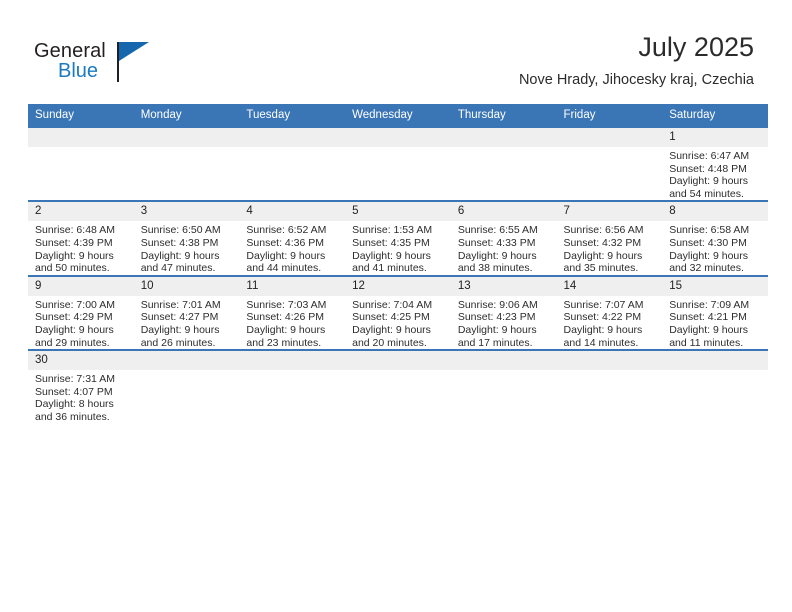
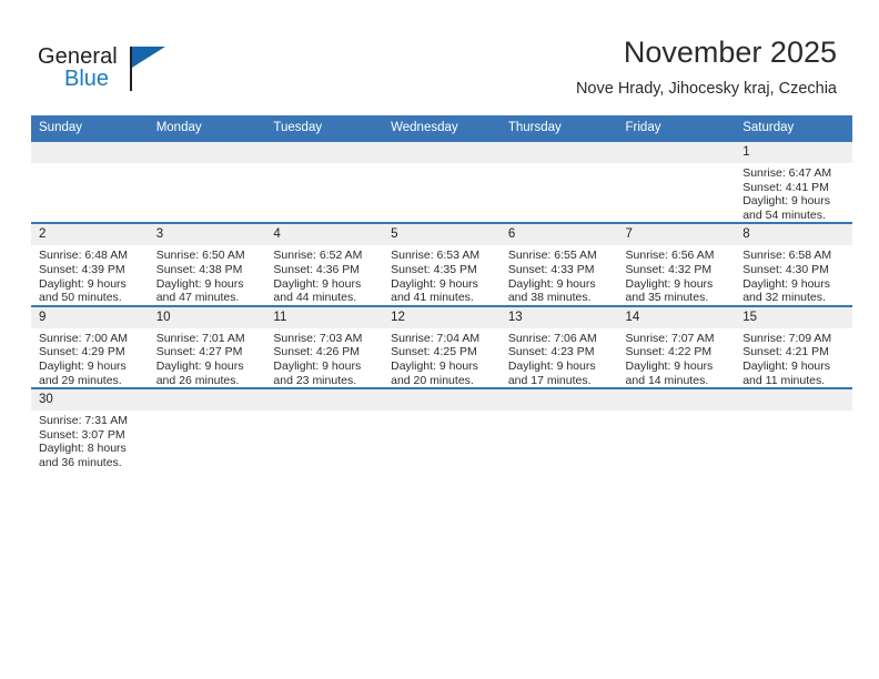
  General
  Blue
- July 2025
+ November 2025
  Nove Hrady, Jihocesky kraj, Czechia
  Sunday	Monday	Tuesday	Wednesday	Thursday	Friday	Saturday
- 						1Sunrise: 6:47 AMSunset: 4:48 PMDaylight: 9 hoursand 54 minutes.
+ 						1Sunrise: 6:47 AMSunset: 4:41 PMDaylight: 9 hoursand 54 minutes.
- 2Sunrise: 6:48 AMSunset: 4:39 PMDaylight: 9 hoursand 50 minutes.	3Sunrise: 6:50 AMSunset: 4:38 PMDaylight: 9 hoursand 47 minutes.	4Sunrise: 6:52 AMSunset: 4:36 PMDaylight: 9 hoursand 44 minutes.	5Sunrise: 1:53 AMSunset: 4:35 PMDaylight: 9 hoursand 41 minutes.	6Sunrise: 6:55 AMSunset: 4:33 PMDaylight: 9 hoursand 38 minutes.	7Sunrise: 6:56 AMSunset: 4:32 PMDaylight: 9 hoursand 35 minutes.	8Sunrise: 6:58 AMSunset: 4:30 PMDaylight: 9 hoursand 32 minutes.
+ 2Sunrise: 6:48 AMSunset: 4:39 PMDaylight: 9 hoursand 50 minutes.	3Sunrise: 6:50 AMSunset: 4:38 PMDaylight: 9 hoursand 47 minutes.	4Sunrise: 6:52 AMSunset: 4:36 PMDaylight: 9 hoursand 44 minutes.	5Sunrise: 6:53 AMSunset: 4:35 PMDaylight: 9 hoursand 41 minutes.	6Sunrise: 6:55 AMSunset: 4:33 PMDaylight: 9 hoursand 38 minutes.	7Sunrise: 6:56 AMSunset: 4:32 PMDaylight: 9 hoursand 35 minutes.	8Sunrise: 6:58 AMSunset: 4:30 PMDaylight: 9 hoursand 32 minutes.
- 9Sunrise: 7:00 AMSunset: 4:29 PMDaylight: 9 hoursand 29 minutes.	10Sunrise: 7:01 AMSunset: 4:27 PMDaylight: 9 hoursand 26 minutes.	11Sunrise: 7:03 AMSunset: 4:26 PMDaylight: 9 hoursand 23 minutes.	12Sunrise: 7:04 AMSunset: 4:25 PMDaylight: 9 hoursand 20 minutes.	13Sunrise: 9:06 AMSunset: 4:23 PMDaylight: 9 hoursand 17 minutes.	14Sunrise: 7:07 AMSunset: 4:22 PMDaylight: 9 hoursand 14 minutes.	15Sunrise: 7:09 AMSunset: 4:21 PMDaylight: 9 hoursand 11 minutes.
+ 9Sunrise: 7:00 AMSunset: 4:29 PMDaylight: 9 hoursand 29 minutes.	10Sunrise: 7:01 AMSunset: 4:27 PMDaylight: 9 hoursand 26 minutes.	11Sunrise: 7:03 AMSunset: 4:26 PMDaylight: 9 hoursand 23 minutes.	12Sunrise: 7:04 AMSunset: 4:25 PMDaylight: 9 hoursand 20 minutes.	13Sunrise: 7:06 AMSunset: 4:23 PMDaylight: 9 hoursand 17 minutes.	14Sunrise: 7:07 AMSunset: 4:22 PMDaylight: 9 hoursand 14 minutes.	15Sunrise: 7:09 AMSunset: 4:21 PMDaylight: 9 hoursand 11 minutes.
- 30Sunrise: 7:31 AMSunset: 4:07 PMDaylight: 8 hoursand 36 minutes.
+ 30Sunrise: 7:31 AMSunset: 3:07 PMDaylight: 8 hoursand 36 minutes.
